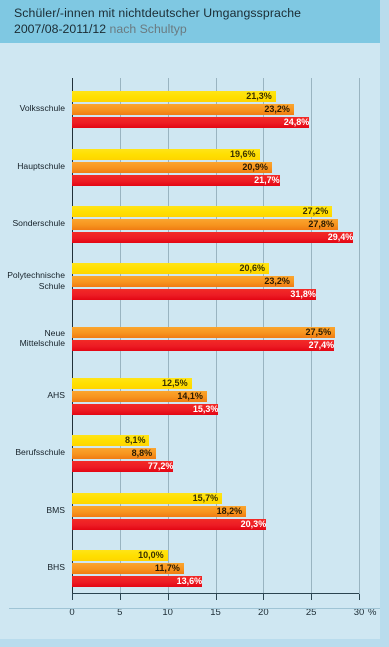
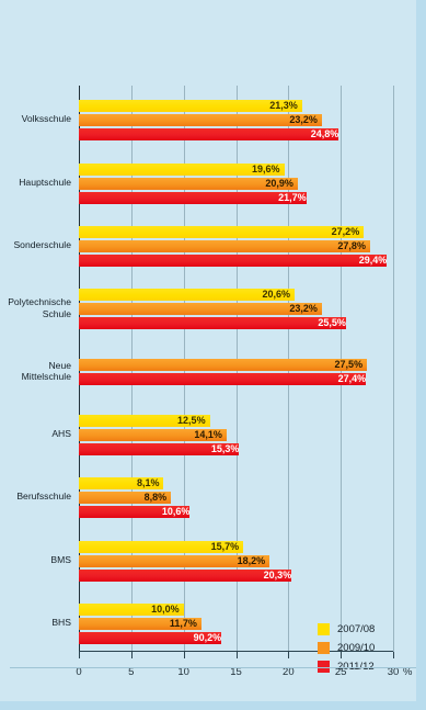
- Schüler/-innen mit nichtdeutscher Umgangssprache
- 2007/08-2011/12 nach Schultyp
  0
  5
  10
  15
  20
  25
  30
  %
  21,3%
  23,2%
  24,8%
  19,6%
  20,9%
  21,7%
  27,2%
  27,8%
  29,4%
  20,6%
  23,2%
- 31,8%
+ 25,5%
  27,5%
  27,4%
  12,5%
  14,1%
  15,3%
  8,1%
  8,8%
- 77,2%
+ 10,6%
  15,7%
  18,2%
  20,3%
  10,0%
  11,7%
- 13,6%
+ 90,2%
  Volksschule
  Hauptschule
  Sonderschule
  Polytechnische
  Schule
  Neue
  Mittelschule
  AHS
  Berufsschule
  BMS
  BHS
+ 2007/08
+ 2009/10
